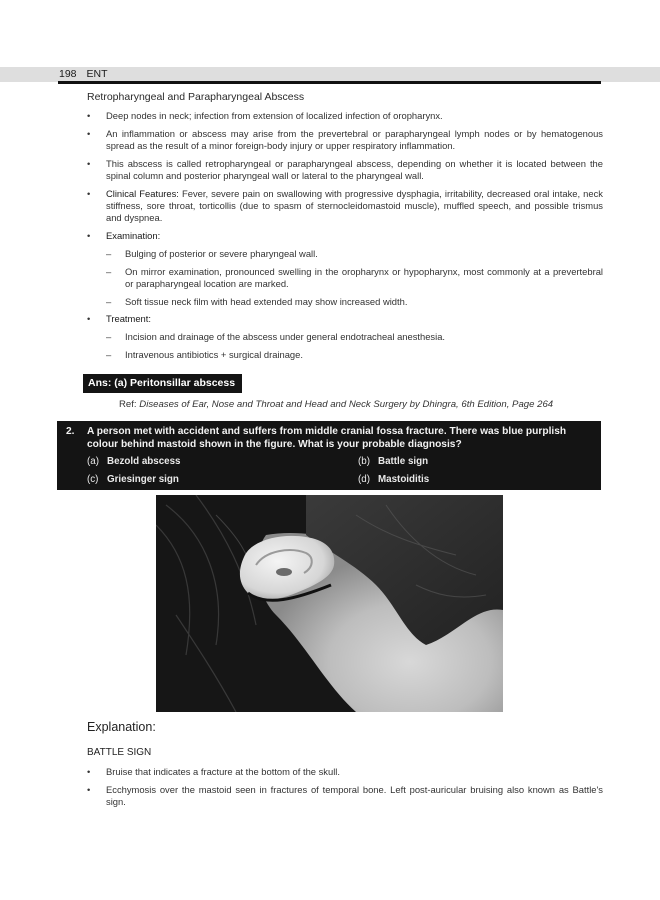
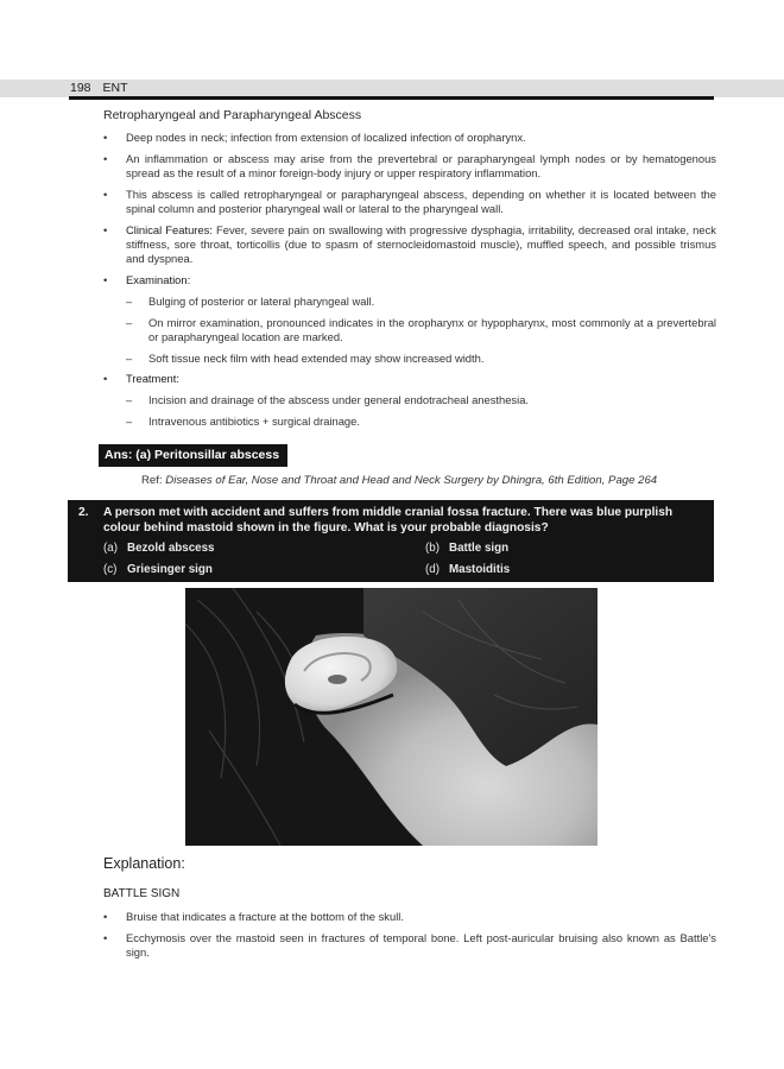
  198 ENT
  Retropharyngeal and Parapharyngeal Abscess
  •
  Deep nodes in neck; infection from extension of localized infection of oropharynx.
  •
  An inflammation or abscess may arise from the prevertebral or parapharyngeal lymph nodes or by hematogenous spread as the result of a minor foreign-body injury or upper respiratory inflammation.
  •
  This abscess is called retropharyngeal or parapharyngeal abscess, depending on whether it is located between the spinal column and posterior pharyngeal wall or lateral to the pharyngeal wall.
  •
  Clinical Features: Fever, severe pain on swallowing with progressive dysphagia, irritability, decreased oral intake, neck stiffness, sore throat, torticollis (due to spasm of sternocleidomastoid muscle), muffled speech, and possible trismus and dyspnea.
  •
  Examination:
  –
- Bulging of posterior or severe pharyngeal wall.
+ Bulging of posterior or lateral pharyngeal wall.
  –
- On mirror examination, pronounced swelling in the oropharynx or hypopharynx, most commonly at a prevertebral or parapharyngeal location are marked.
+ On mirror examination, pronounced indicates in the oropharynx or hypopharynx, most commonly at a prevertebral or parapharyngeal location are marked.
  –
  Soft tissue neck film with head extended may show increased width.
  •
  Treatment:
  –
  Incision and drainage of the abscess under general endotracheal anesthesia.
  –
  Intravenous antibiotics + surgical drainage.
  Ans: (a) Peritonsillar abscess
  Ref: Diseases of Ear, Nose and Throat and Head and Neck Surgery by Dhingra, 6th Edition, Page 264
  2.
  A person met with accident and suffers from middle cranial fossa fracture. There was blue purplish colour behind mastoid shown in the figure. What is your probable diagnosis?
  (a) Bezold abscess
  (b) Battle sign
  (c) Griesinger sign
  (d) Mastoiditis
  Explanation:
  BATTLE SIGN
  •
  Bruise that indicates a fracture at the bottom of the skull.
  •
  Ecchymosis over the mastoid seen in fractures of temporal bone. Left post-auricular bruising also known as Battle's sign.
